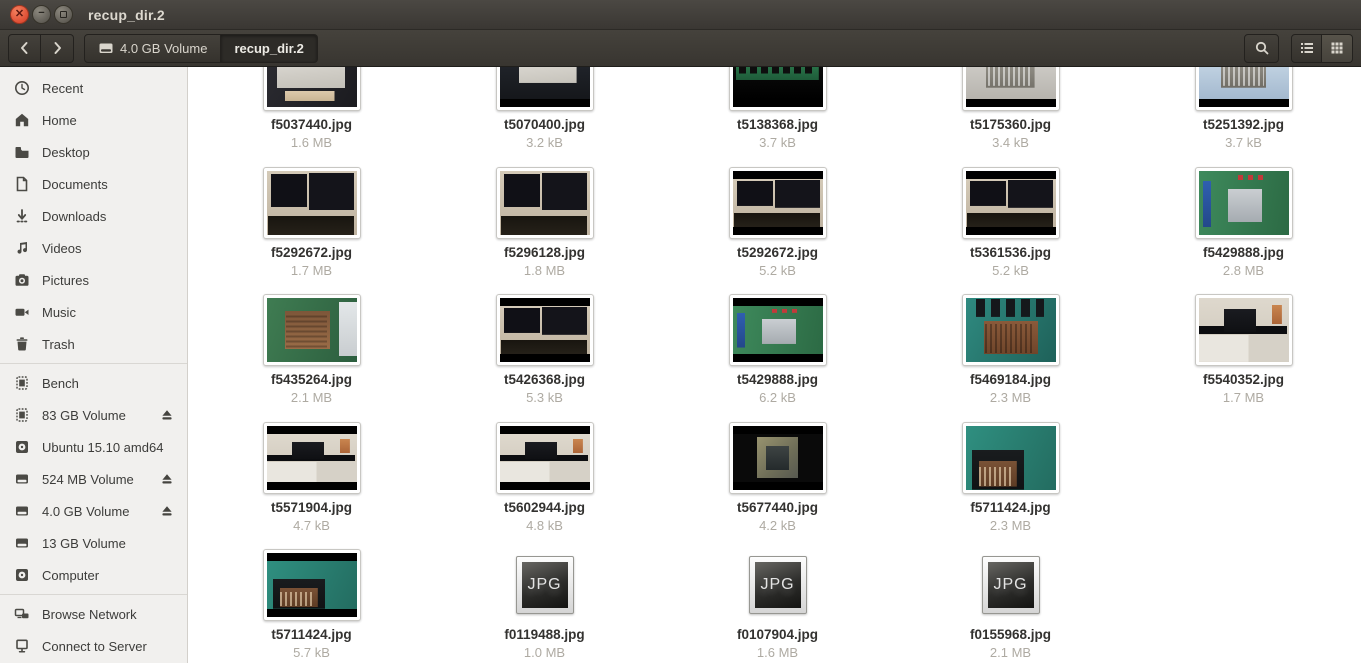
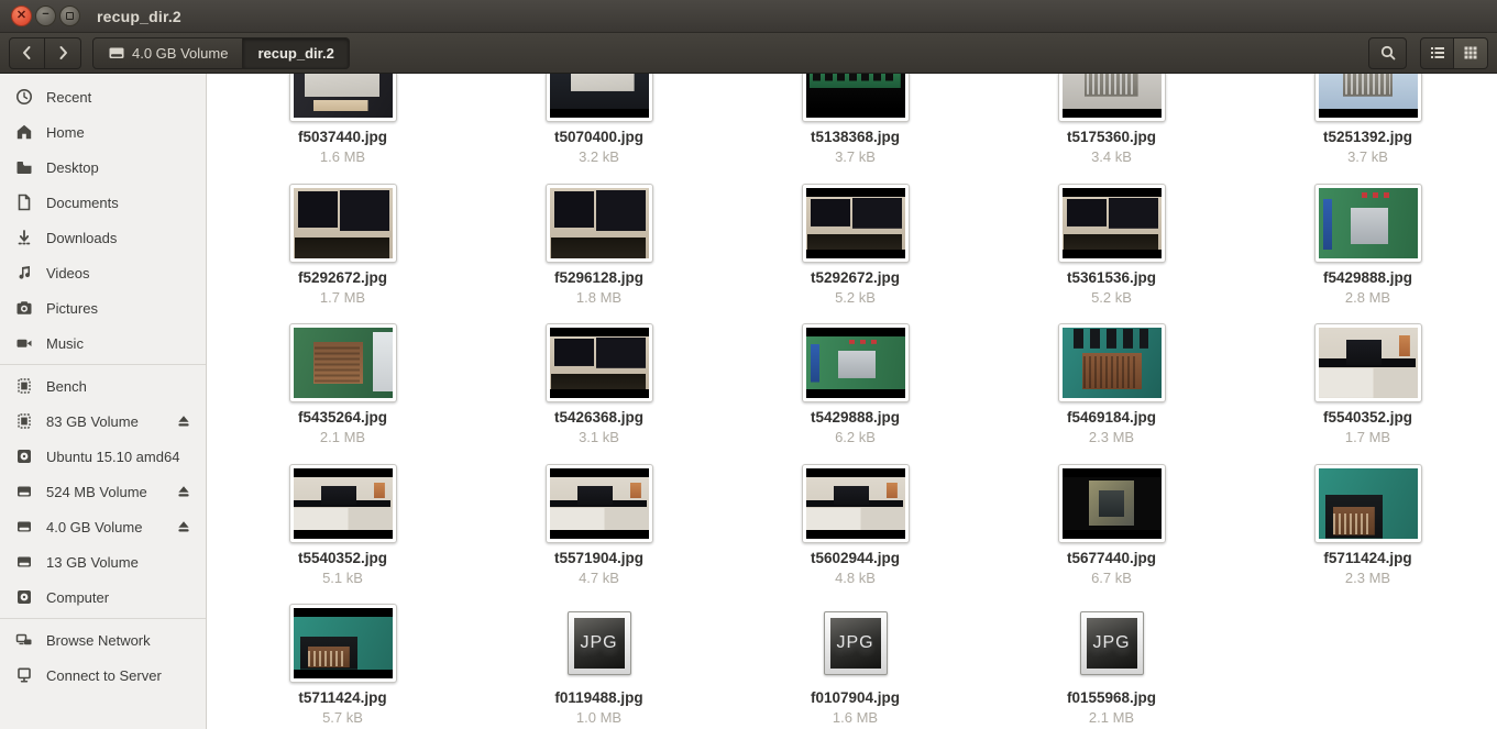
  ✕
  −
  recup_dir.2
  4.0 GB Volume
  recup_dir.2
  Recent
  Home
  Desktop
  Documents
  Downloads
  Videos
  Pictures
  Music
- Trash
  Bench
  83 GB Volume
  Ubuntu 15.10 amd64
  524 MB Volume
  4.0 GB Volume
  13 GB Volume
  Computer
  Browse Network
  Connect to Server
  f5037440.jpg
  1.6 MB
  t5070400.jpg
  3.2 kB
  t5138368.jpg
  3.7 kB
  t5175360.jpg
  3.4 kB
  t5251392.jpg
  3.7 kB
  f5292672.jpg
  1.7 MB
  f5296128.jpg
  1.8 MB
  t5292672.jpg
  5.2 kB
  t5361536.jpg
  5.2 kB
  f5429888.jpg
  2.8 MB
  f5435264.jpg
  2.1 MB
  t5426368.jpg
- 5.3 kB
+ 3.1 kB
  t5429888.jpg
  6.2 kB
  f5469184.jpg
  2.3 MB
  f5540352.jpg
  1.7 MB
+ t5540352.jpg
+ 5.1 kB
  t5571904.jpg
  4.7 kB
  t5602944.jpg
  4.8 kB
  t5677440.jpg
- 4.2 kB
+ 6.7 kB
  f5711424.jpg
  2.3 MB
  t5711424.jpg
  5.7 kB
  JPG
  f0119488.jpg
  1.0 MB
  JPG
  f0107904.jpg
  1.6 MB
  JPG
  f0155968.jpg
  2.1 MB
